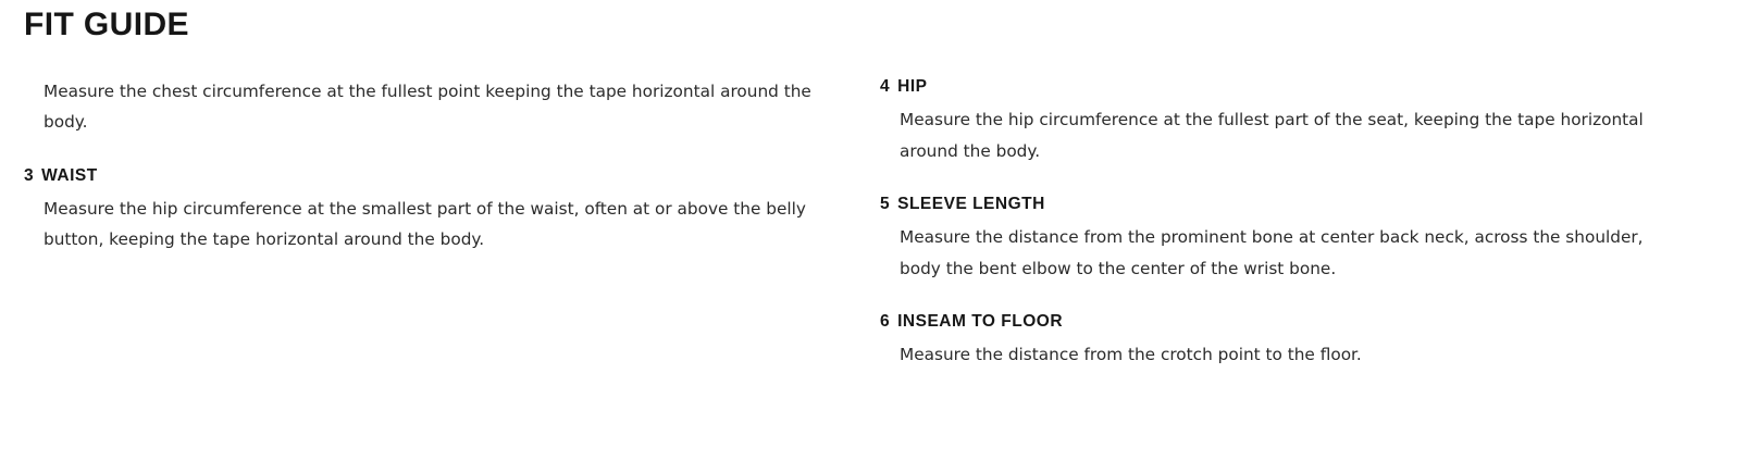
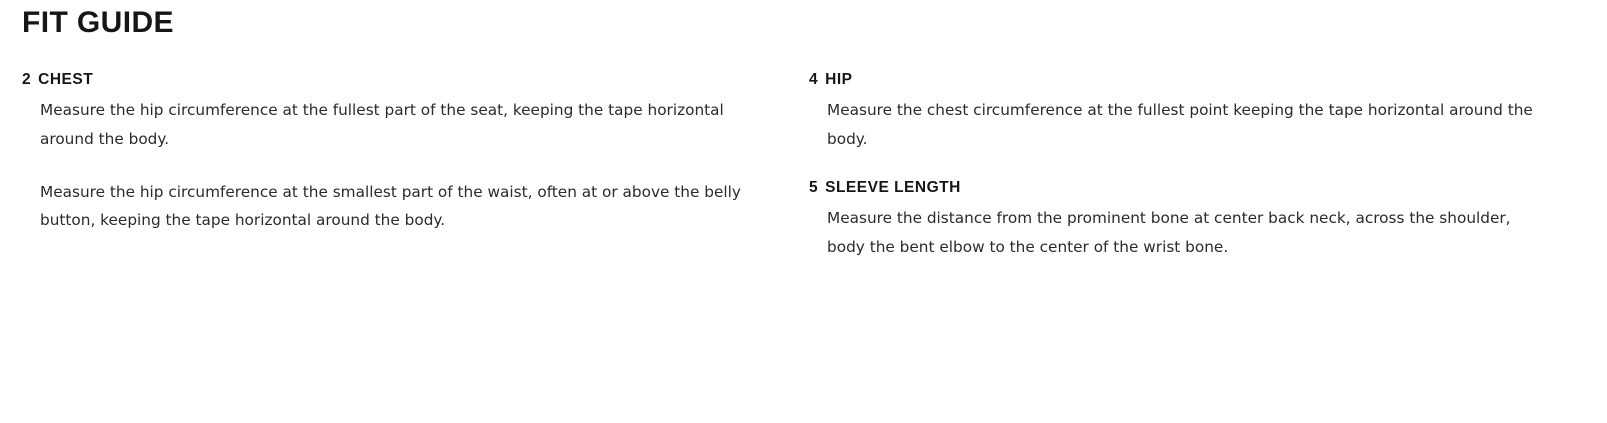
  FIT GUIDE
+ 2 CHEST
- Measure the chest circumference at the fullest point keeping the tape horizontal around the body.
+ Measure the hip circumference at the fullest part of the seat, keeping the tape horizontal around the body.
- 3 WAIST
  Measure the hip circumference at the smallest part of the waist, often at or above the belly button, keeping the tape horizontal around the body.
  4 HIP
- Measure the hip circumference at the fullest part of the seat, keeping the tape horizontal around the body.
+ Measure the chest circumference at the fullest point keeping the tape horizontal around the body.
  5 SLEEVE LENGTH
  Measure the distance from the prominent bone at center back neck, across the shoulder, body the bent elbow to the center of the wrist bone.
- 6 INSEAM TO FLOOR
- Measure the distance from the crotch point to the floor.
